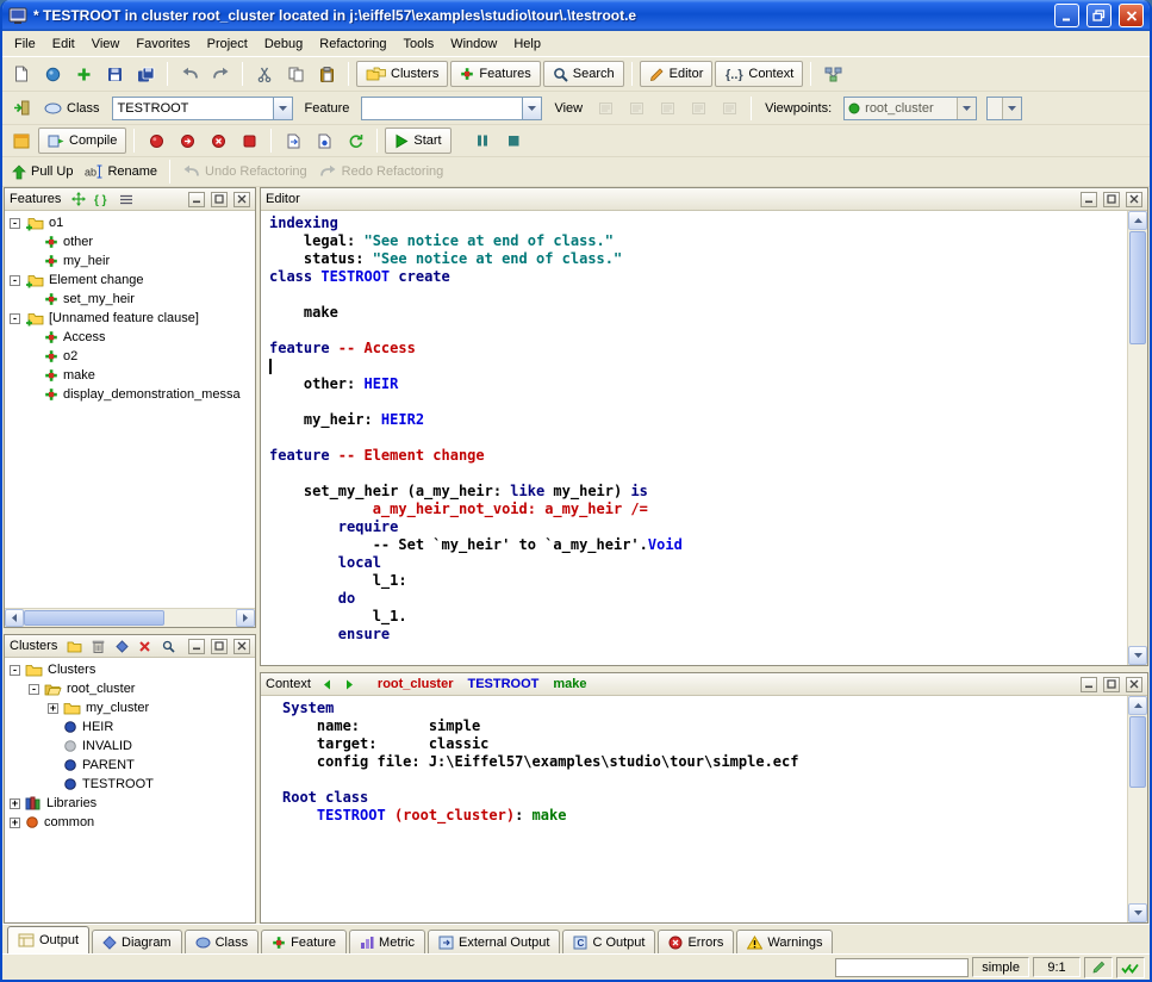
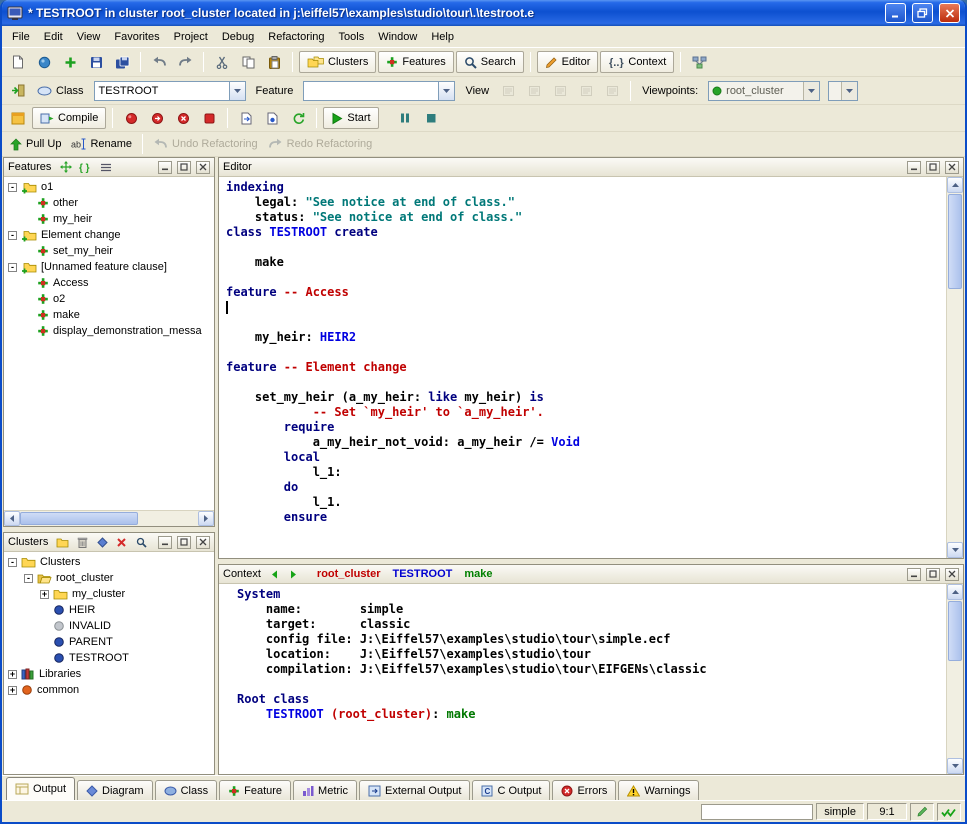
  * TESTROOT in cluster root_cluster located in j:\eiffel57\examples\studio\tour\.\testroot.e
  File
  Edit
  View
  Favorites
  Project
  Debug
  Refactoring
  Tools
  Window
  Help
  Clusters
  Features
  Search
  Editor
  {..}
  Context
  Class
  TESTROOT
  Feature
  View
  Viewpoints:
  root_cluster
  Compile
  Start
  Pull Up
  ab
  Rename
  Undo Refactoring
  Redo Refactoring
  Features
  { }
  -
  o1
  other
  my_heir
  -
  Element change
  set_my_heir
  -
  [Unnamed feature clause]
  Access
  o2
  make
  display_demonstration_messa
  Clusters
  -
  Clusters
  -
  root_cluster
  +
  my_cluster
  HEIR
  INVALID
  PARENT
  TESTROOT
  +
  Libraries
  +
  common
  Editor
  indexing
  legal: "See notice at end of class."
  status: "See notice at end of class."
  class TESTROOT create
  make
  feature -- Access
- other: HEIR
  my_heir: HEIR2
  feature -- Element change
  set_my_heir (a_my_heir: like my_heir) is
- a_my_heir_not_void: a_my_heir /=
+ -- Set `my_heir' to `a_my_heir'.
  require
- -- Set `my_heir' to `a_my_heir'.Void
+ a_my_heir_not_void: a_my_heir /= Void
  local
  l_1:
  do
  l_1.
  ensure
  Context
  root_cluster
  TESTROOT
  make
  System
  name: simple
  target: classic
  config file: J:\Eiffel57\examples\studio\tour\simple.ecf
+ location: J:\Eiffel57\examples\studio\tour
+ compilation: J:\Eiffel57\examples\studio\tour\EIFGENs\classic
  Root class
  TESTROOT (root_cluster): make
  Output
  Diagram
  Class
  Feature
  Metric
  External Output
  C
  C Output
  Errors
  Warnings
  simple
  9:1
